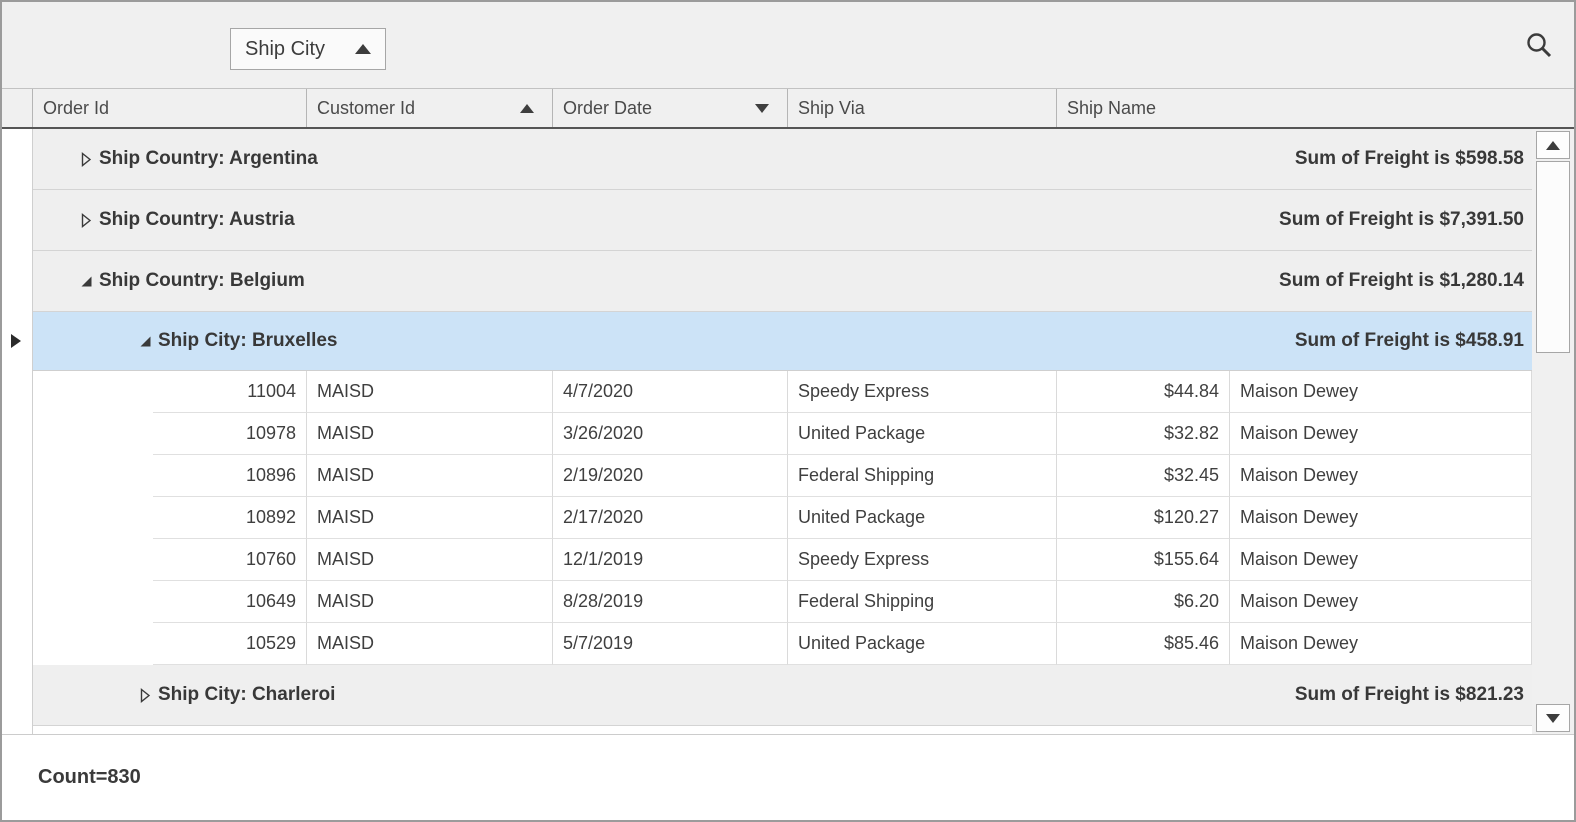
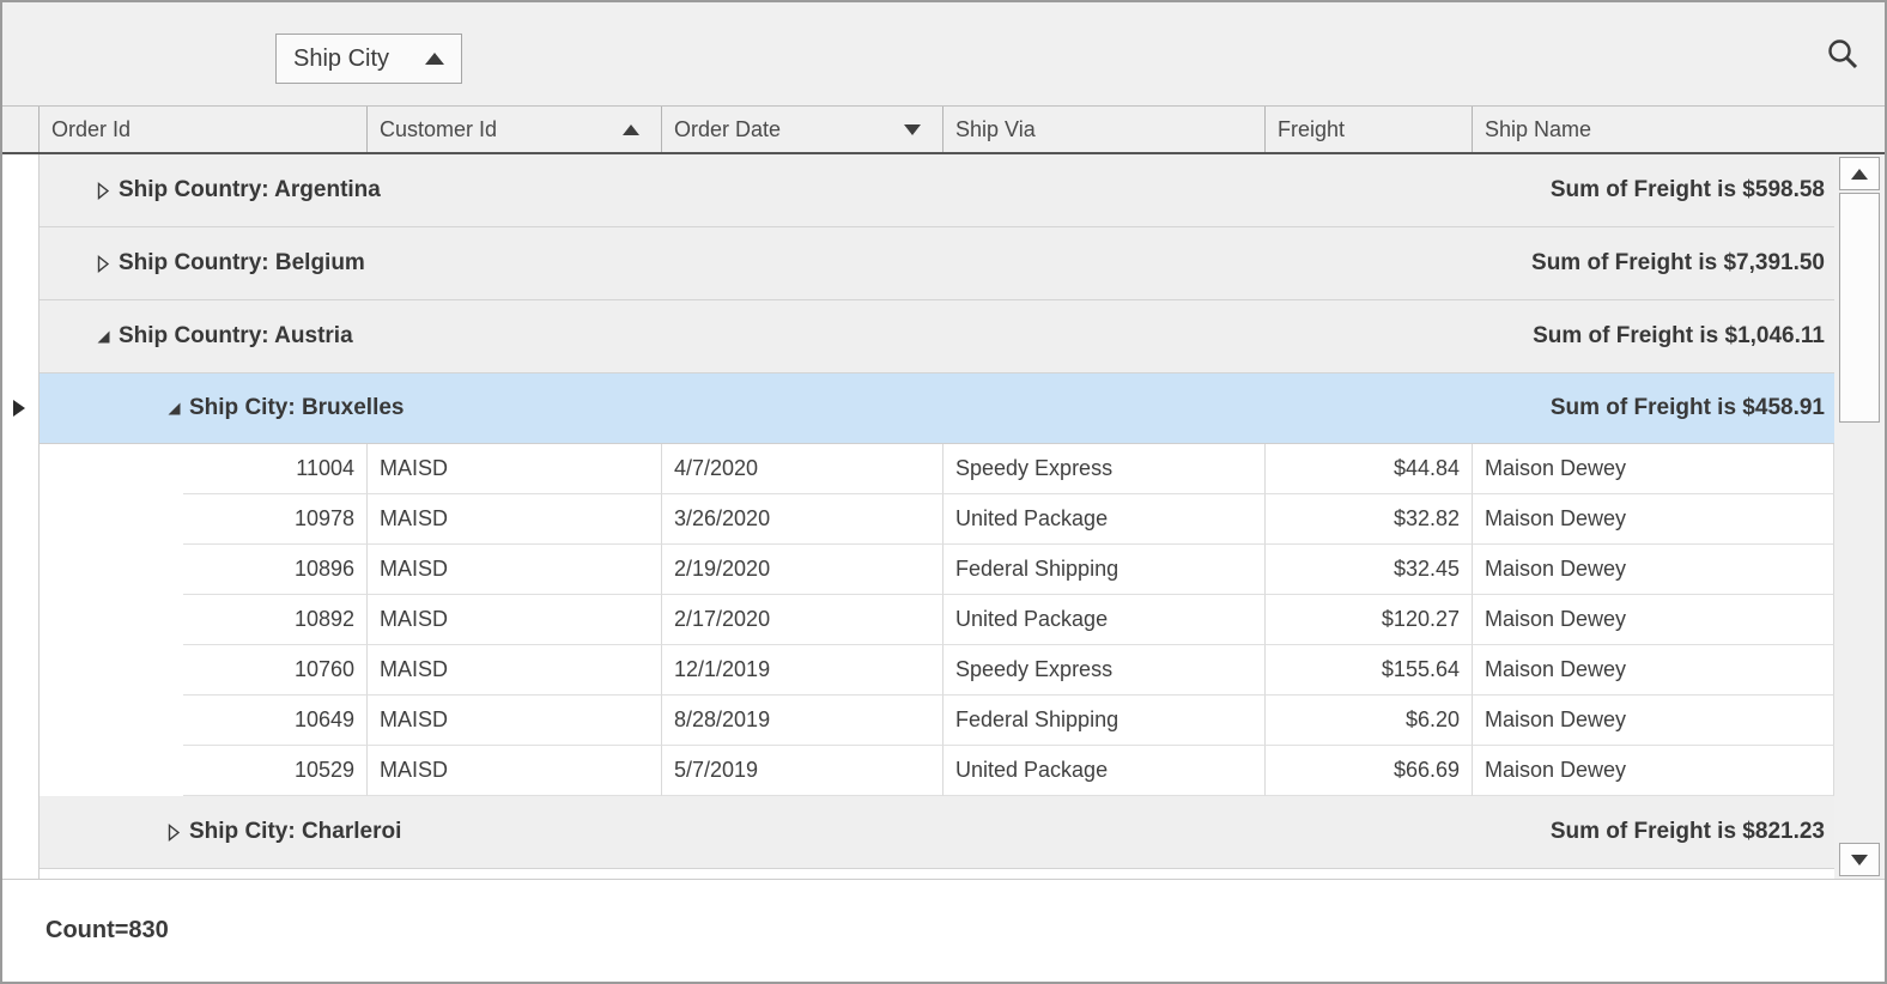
  Ship City
  Order Id
  Customer Id
  Order Date
  Ship Via
+ Freight
  Ship Name
  Ship Country: Argentina
  Sum of Freight is $598.58
- Ship Country: Austria
+ Ship Country: Belgium
  Sum of Freight is $7,391.50
- Ship Country: Belgium
+ Ship Country: Austria
- Sum of Freight is $1,280.14
+ Sum of Freight is $1,046.11
  Ship City: Bruxelles
  Sum of Freight is $458.91
  11004
  MAISD
  4/7/2020
  Speedy Express
  $44.84
  Maison Dewey
  10978
  MAISD
  3/26/2020
  United Package
  $32.82
  Maison Dewey
  10896
  MAISD
  2/19/2020
  Federal Shipping
  $32.45
  Maison Dewey
  10892
  MAISD
  2/17/2020
  United Package
  $120.27
  Maison Dewey
  10760
  MAISD
  12/1/2019
  Speedy Express
  $155.64
  Maison Dewey
  10649
  MAISD
  8/28/2019
  Federal Shipping
  $6.20
  Maison Dewey
  10529
  MAISD
  5/7/2019
  United Package
- $85.46
+ $66.69
  Maison Dewey
  Ship City: Charleroi
  Sum of Freight is $821.23
  Count=830
